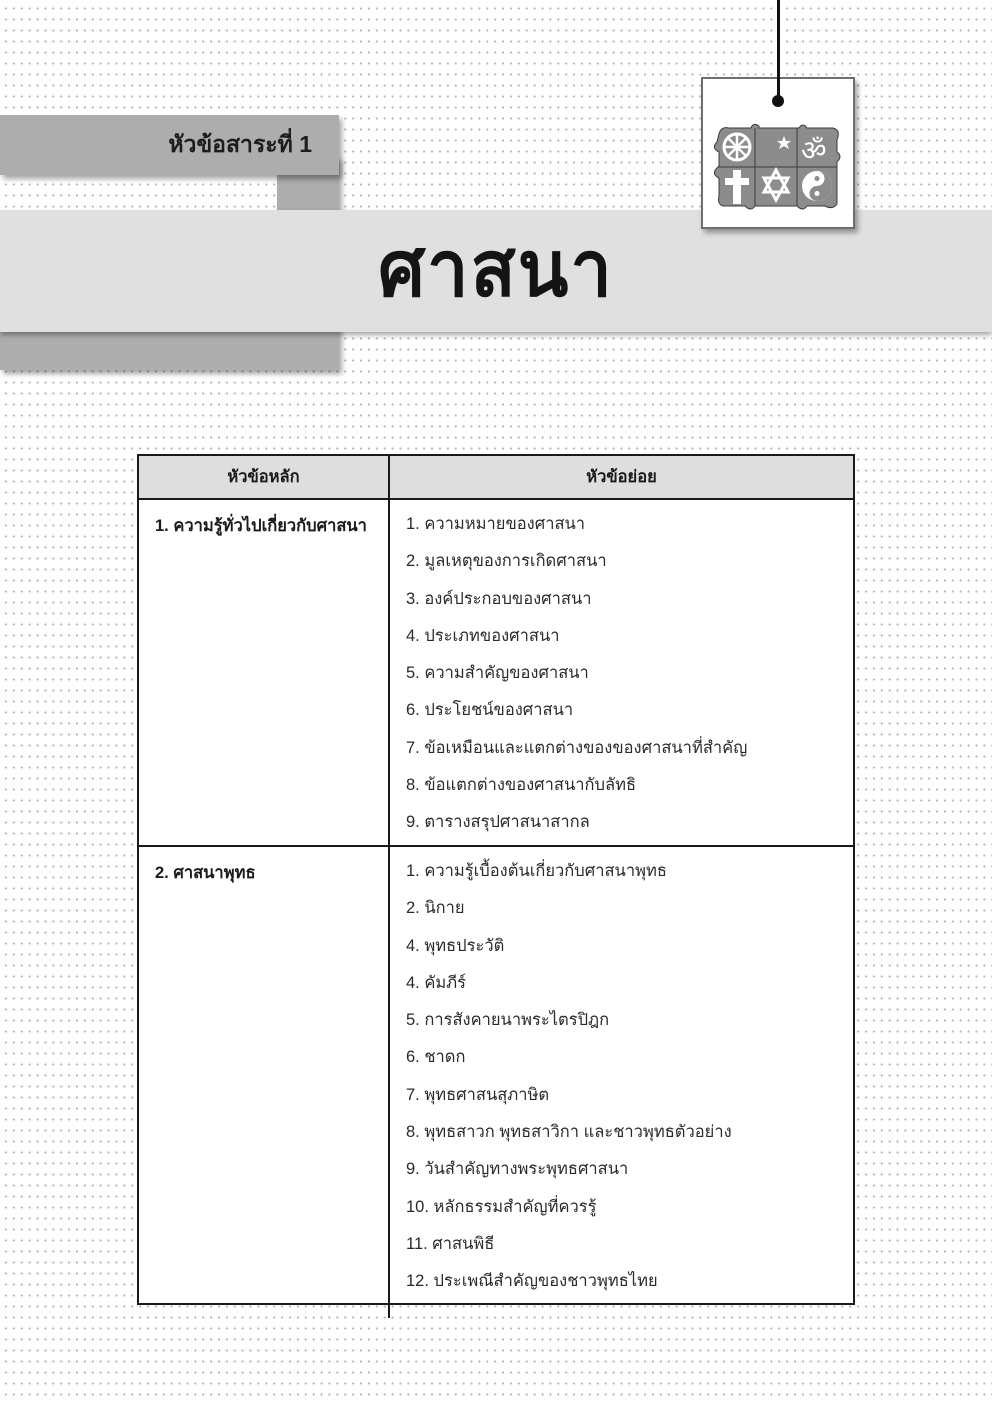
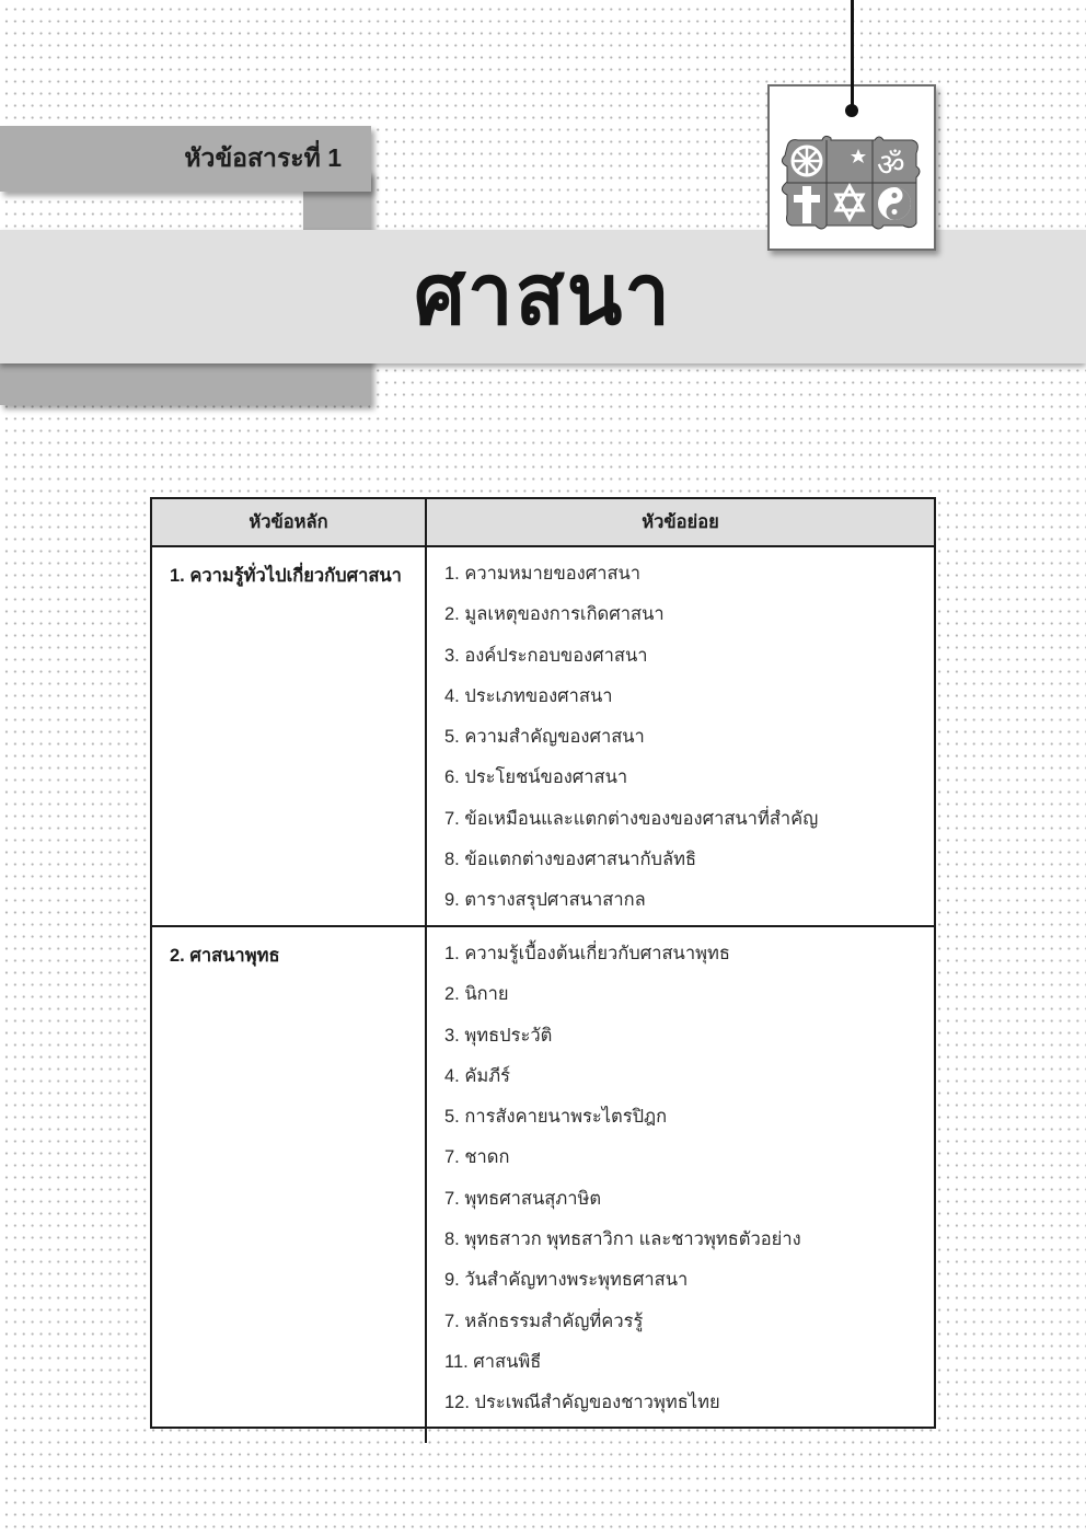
  หัวข้อสาระที่ 1
  ศาสนา
  ॐ
  หัวข้อหลัก
  หัวข้อย่อย
  1. ความรู้ทั่วไปเกี่ยวกับศาสนา
  1. ความหมายของศาสนา
  2. มูลเหตุของการเกิดศาสนา
  3. องค์ประกอบของศาสนา
  4. ประเภทของศาสนา
  5. ความสำคัญของศาสนา
  6. ประโยชน์ของศาสนา
  7. ข้อเหมือนและแตกต่างของของศาสนาที่สำคัญ
  8. ข้อแตกต่างของศาสนากับลัทธิ
  9. ตารางสรุปศาสนาสากล
  2. ศาสนาพุทธ
  1. ความรู้เบื้องต้นเกี่ยวกับศาสนาพุทธ
  2. นิกาย
- 4. พุทธประวัติ
+ 3. พุทธประวัติ
  4. คัมภีร์
  5. การสังคายนาพระไตรปิฎก
- 6. ชาดก
+ 7. ชาดก
  7. พุทธศาสนสุภาษิต
  8. พุทธสาวก พุทธสาวิกา และชาวพุทธตัวอย่าง
  9. วันสำคัญทางพระพุทธศาสนา
- 10. หลักธรรมสำคัญที่ควรรู้
+ 7. หลักธรรมสำคัญที่ควรรู้
  11. ศาสนพิธี
  12. ประเพณีสำคัญของชาวพุทธไทย
